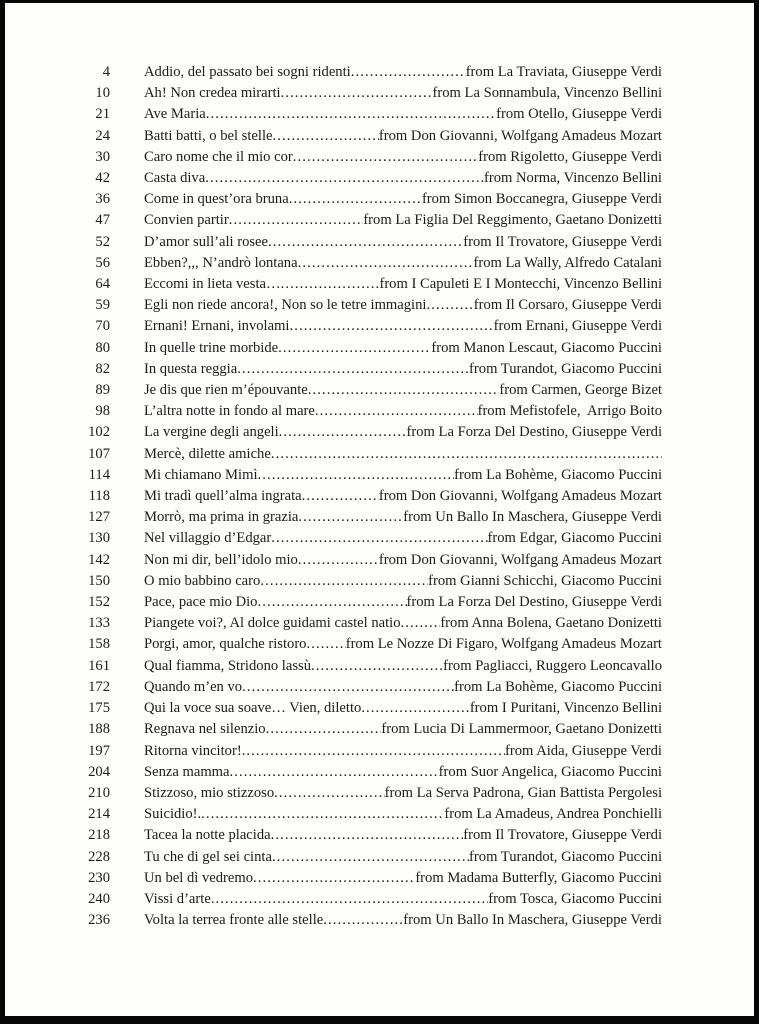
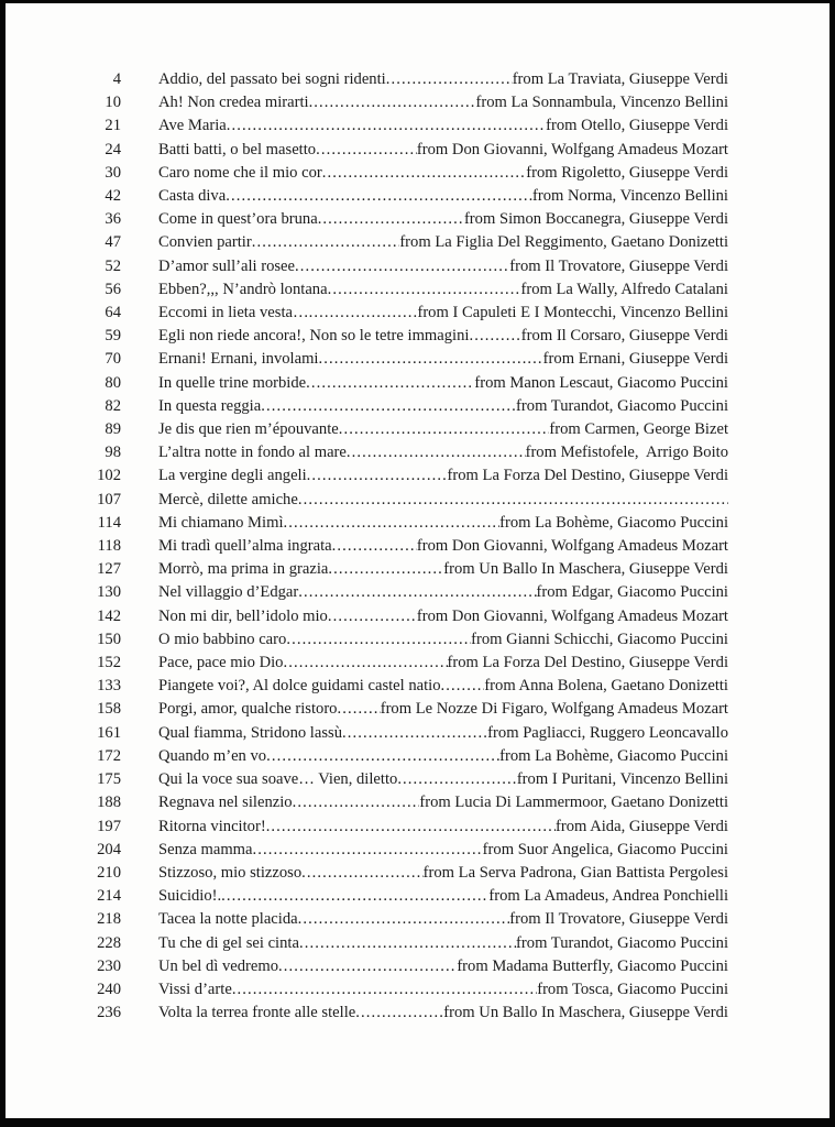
  4
  Addio, del passato bei sogni ridenti
  from La Traviata, Giuseppe Verdi
  10
  Ah! Non credea mirarti
  from La Sonnambula, Vincenzo Bellini
  21
  Ave Maria
  from Otello, Giuseppe Verdi
  24
- Batti batti, o bel stelle
+ Batti batti, o bel masetto
  from Don Giovanni, Wolfgang Amadeus Mozart
  30
  Caro nome che il mio cor
  from Rigoletto, Giuseppe Verdi
  42
  Casta diva
  from Norma, Vincenzo Bellini
  36
  Come in quest’ora bruna
  from Simon Boccanegra, Giuseppe Verdi
  47
  Convien partir
  from La Figlia Del Reggimento, Gaetano Donizetti
  52
  D’amor sull’ali rosee
  from Il Trovatore, Giuseppe Verdi
  56
  Ebben?,,, N’andrò lontana
  from La Wally, Alfredo Catalani
  64
  Eccomi in lieta vesta…
  from I Capuleti E I Montecchi, Vincenzo Bellini
  59
  Egli non riede ancora!, Non so le tetre immagini
  from Il Corsaro, Giuseppe Verdi
  70
  Ernani! Ernani, involami
  from Ernani, Giuseppe Verdi
  80
  In quelle trine morbide
  from Manon Lescaut, Giacomo Puccini
  82
  In questa reggia
  from Turandot, Giacomo Puccini
  89
  Je dis que rien m’épouvante
  from Carmen, George Bizet
  98
  L’altra notte in fondo al mare
  from Mefistofele, Arrigo Boito
  102
  La vergine degli angeli
  from La Forza Del Destino, Giuseppe Verdi
  107
  Mercè, dilette amiche
  114
  Mi chiamano Mimì
  from La Bohème, Giacomo Puccini
  118
  Mi tradì quell’alma ingrata
  from Don Giovanni, Wolfgang Amadeus Mozart
  127
  Morrò, ma prima in grazia
  from Un Ballo In Maschera, Giuseppe Verdi
  130
  Nel villaggio d’Edgar
  from Edgar, Giacomo Puccini
  142
  Non mi dir, bell’idolo mio
  from Don Giovanni, Wolfgang Amadeus Mozart
  150
  O mio babbino caro
  from Gianni Schicchi, Giacomo Puccini
  152
  Pace, pace mio Dio
  from La Forza Del Destino, Giuseppe Verdi
  133
  Piangete voi?, Al dolce guidami castel natio
  from Anna Bolena, Gaetano Donizetti
  158
  Porgi, amor, qualche ristoro
  from Le Nozze Di Figaro, Wolfgang Amadeus Mozart
  161
  Qual fiamma, Stridono lassù
  from Pagliacci, Ruggero Leoncavallo
  172
  Quando m’en vo
  from La Bohème, Giacomo Puccini
  175
  Qui la voce sua soave… Vien, diletto
  from I Puritani, Vincenzo Bellini
  188
  Regnava nel silenzio
  from Lucia Di Lammermoor, Gaetano Donizetti
  197
  Ritorna vincitor!
  from Aida, Giuseppe Verdi
  204
  Senza mamma
  from Suor Angelica, Giacomo Puccini
  210
  Stizzoso, mio stizzoso
  from La Serva Padrona, Gian Battista Pergolesi
  214
  Suicidio!.
  from La Amadeus, Andrea Ponchielli
  218
  Tacea la notte placida
  from Il Trovatore, Giuseppe Verdi
  228
  Tu che di gel sei cinta
  from Turandot, Giacomo Puccini
  230
  Un bel dì vedremo
  from Madama Butterfly, Giacomo Puccini
  240
  Vissi d’arte
  from Tosca, Giacomo Puccini
  236
  Volta la terrea fronte alle stelle
  from Un Ballo In Maschera, Giuseppe Verdi
